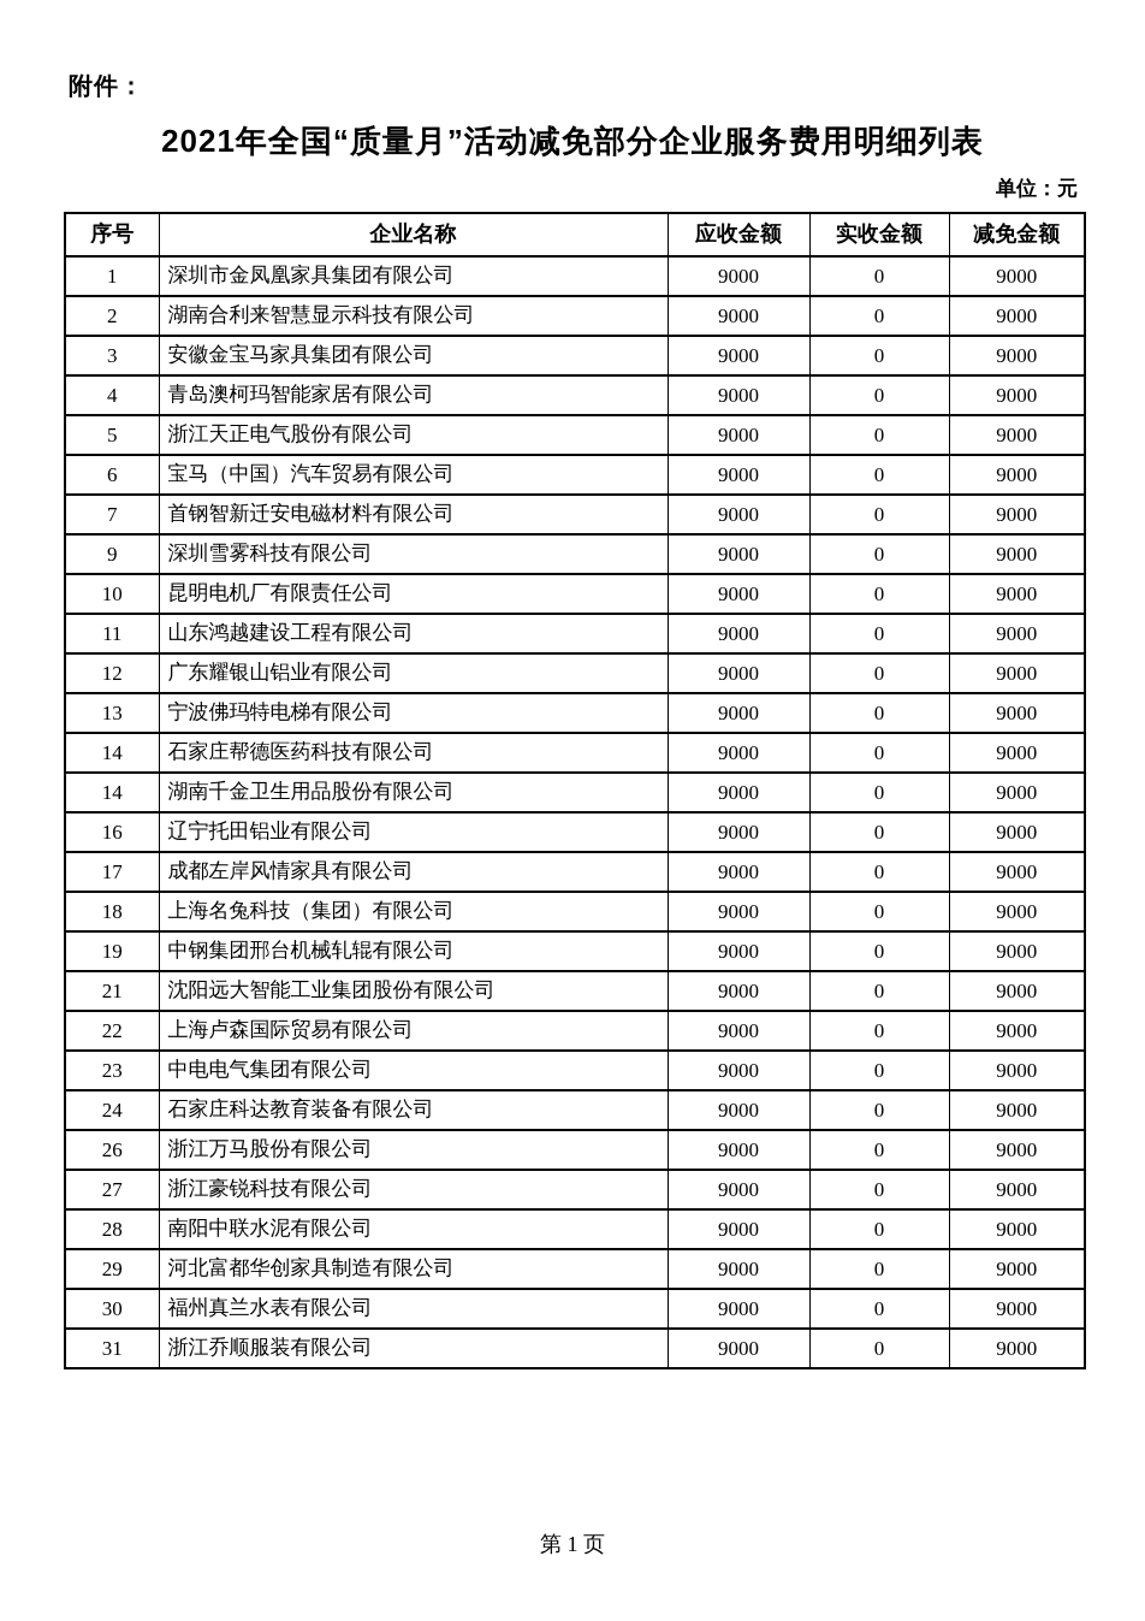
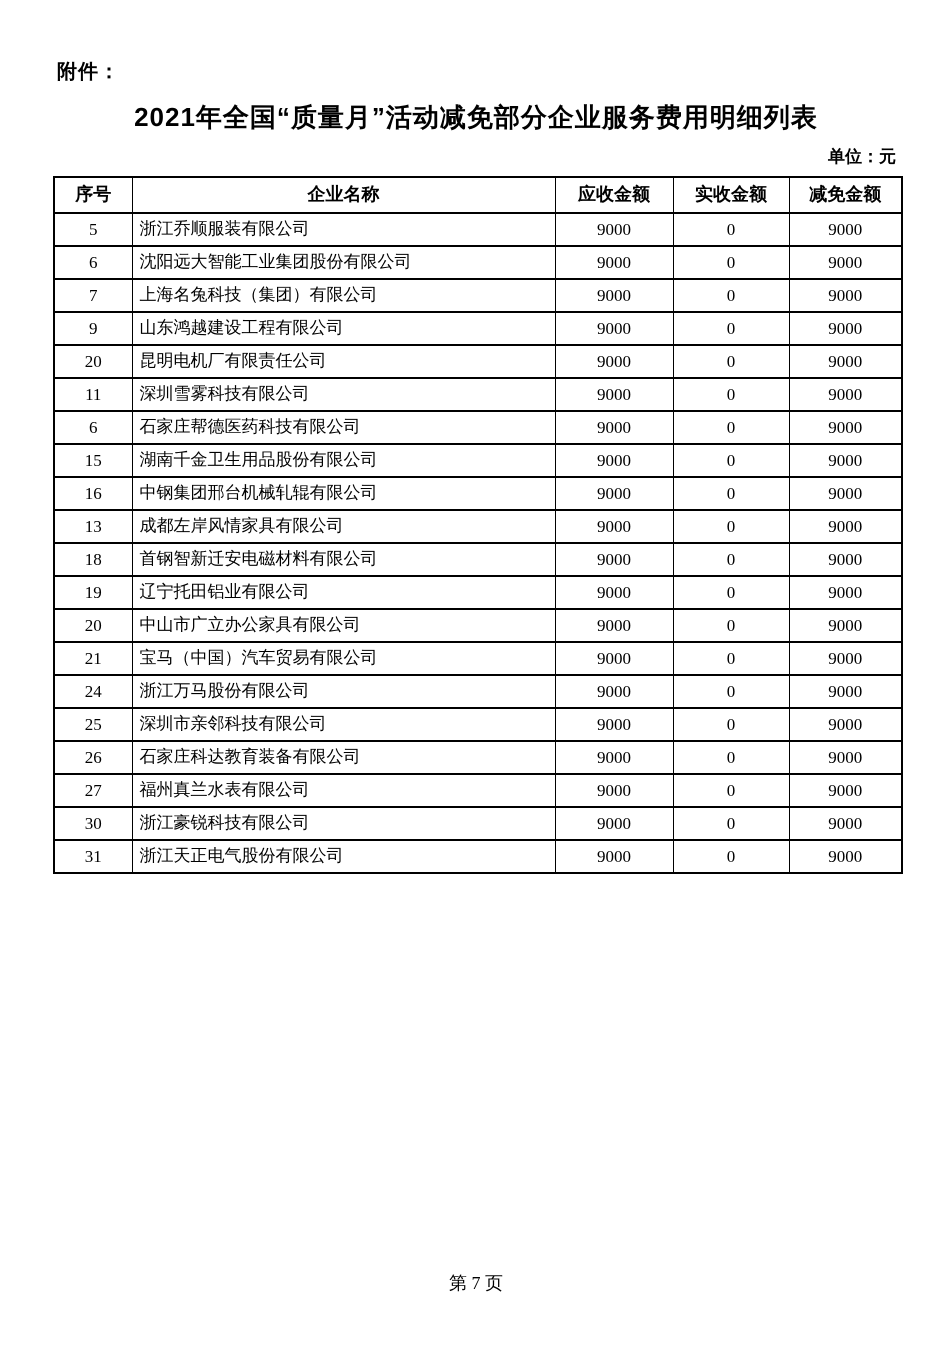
  附件：
  2021年全国“质量月”活动减免部分企业服务费用明细列表
  单位：元
  序号	企业名称	应收金额	实收金额	减免金额
- 1	深圳市金凤凰家具集团有限公司	9000	0	9000
- 2	湖南合利来智慧显示科技有限公司	9000	0	9000
- 3	安徽金宝马家具集团有限公司	9000	0	9000
- 4	青岛澳柯玛智能家居有限公司	9000	0	9000
- 5	浙江天正电气股份有限公司	9000	0	9000
+ 5	浙江乔顺服装有限公司	9000	0	9000
- 6	宝马（中国）汽车贸易有限公司	9000	0	9000
+ 6	沈阳远大智能工业集团股份有限公司	9000	0	9000
- 7	首钢智新迁安电磁材料有限公司	9000	0	9000
+ 7	上海名兔科技（集团）有限公司	9000	0	9000
- 9	深圳雪雾科技有限公司	9000	0	9000
+ 9	山东鸿越建设工程有限公司	9000	0	9000
- 10	昆明电机厂有限责任公司	9000	0	9000
+ 20	昆明电机厂有限责任公司	9000	0	9000
- 11	山东鸿越建设工程有限公司	9000	0	9000
+ 11	深圳雪雾科技有限公司	9000	0	9000
- 12	广东耀银山铝业有限公司	9000	0	9000
- 13	宁波佛玛特电梯有限公司	9000	0	9000
- 14	石家庄帮德医药科技有限公司	9000	0	9000
+ 6	石家庄帮德医药科技有限公司	9000	0	9000
- 14	湖南千金卫生用品股份有限公司	9000	0	9000
+ 15	湖南千金卫生用品股份有限公司	9000	0	9000
- 16	辽宁托田铝业有限公司	9000	0	9000
+ 16	中钢集团邢台机械轧辊有限公司	9000	0	9000
- 17	成都左岸风情家具有限公司	9000	0	9000
+ 13	成都左岸风情家具有限公司	9000	0	9000
- 18	上海名兔科技（集团）有限公司	9000	0	9000
+ 18	首钢智新迁安电磁材料有限公司	9000	0	9000
- 19	中钢集团邢台机械轧辊有限公司	9000	0	9000
+ 19	辽宁托田铝业有限公司	9000	0	9000
+ 20	中山市广立办公家具有限公司	9000	0	9000
- 21	沈阳远大智能工业集团股份有限公司	9000	0	9000
+ 21	宝马（中国）汽车贸易有限公司	9000	0	9000
- 22	上海卢森国际贸易有限公司	9000	0	9000
- 23	中电电气集团有限公司	9000	0	9000
- 24	石家庄科达教育装备有限公司	9000	0	9000
+ 24	浙江万马股份有限公司	9000	0	9000
+ 25	深圳市亲邻科技有限公司	9000	0	9000
- 26	浙江万马股份有限公司	9000	0	9000
+ 26	石家庄科达教育装备有限公司	9000	0	9000
- 27	浙江豪锐科技有限公司	9000	0	9000
+ 27	福州真兰水表有限公司	9000	0	9000
- 28	南阳中联水泥有限公司	9000	0	9000
- 29	河北富都华创家具制造有限公司	9000	0	9000
- 30	福州真兰水表有限公司	9000	0	9000
+ 30	浙江豪锐科技有限公司	9000	0	9000
- 31	浙江乔顺服装有限公司	9000	0	9000
+ 31	浙江天正电气股份有限公司	9000	0	9000
- 第 1 页
+ 第 7 页
